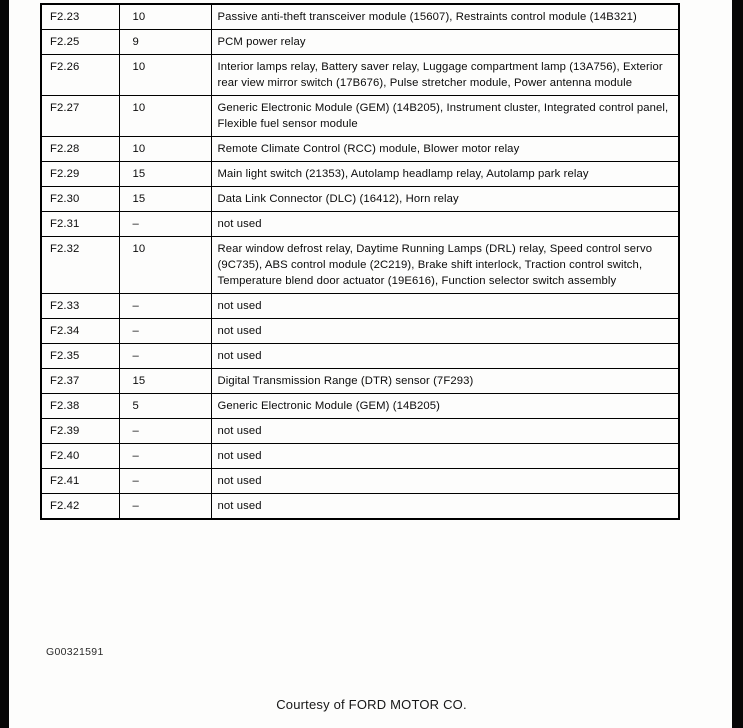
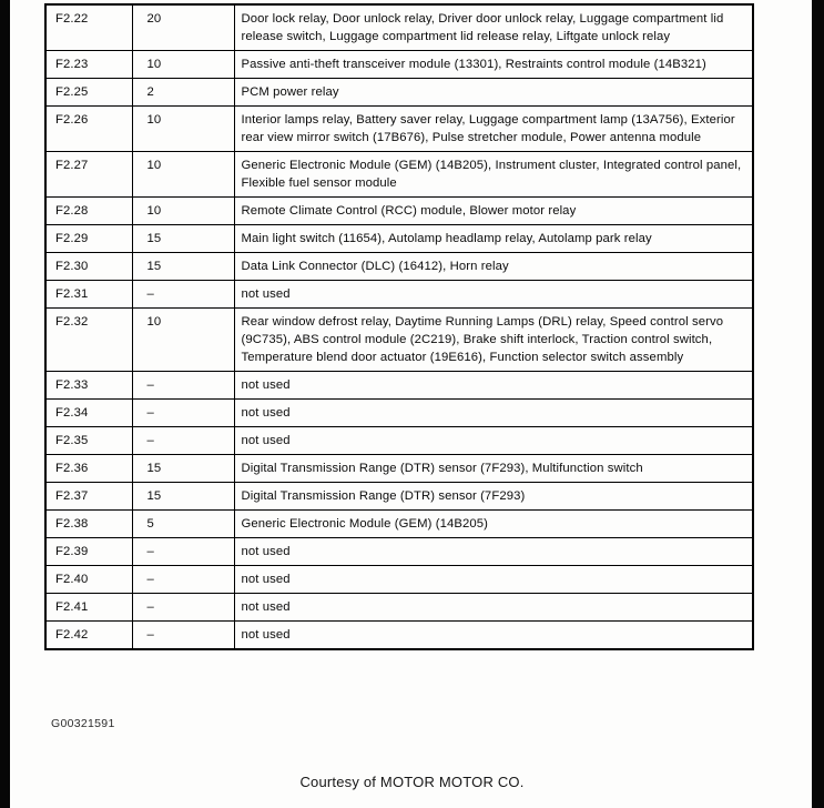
+ F2.22	20	Door lock relay, Door unlock relay, Driver door unlock relay, Luggage compartment lid release switch, Luggage compartment lid release relay, Liftgate unlock relay
- F2.23	10	Passive anti-theft transceiver module (15607), Restraints control module (14B321)
+ F2.23	10	Passive anti-theft transceiver module (13301), Restraints control module (14B321)
- F2.25	9	PCM power relay
+ F2.25	2	PCM power relay
  F2.26	10	Interior lamps relay, Battery saver relay, Luggage compartment lamp (13A756), Exterior rear view mirror switch (17B676), Pulse stretcher module, Power antenna module
  F2.27	10	Generic Electronic Module (GEM) (14B205), Instrument cluster, Integrated control panel, Flexible fuel sensor module
  F2.28	10	Remote Climate Control (RCC) module, Blower motor relay
- F2.29	15	Main light switch (21353), Autolamp headlamp relay, Autolamp park relay
+ F2.29	15	Main light switch (11654), Autolamp headlamp relay, Autolamp park relay
  F2.30	15	Data Link Connector (DLC) (16412), Horn relay
  F2.31	–	not used
  F2.32	10	Rear window defrost relay, Daytime Running Lamps (DRL) relay, Speed control servo (9C735), ABS control module (2C219), Brake shift interlock, Traction control switch, Temperature blend door actuator (19E616), Function selector switch assembly
  F2.33	–	not used
  F2.34	–	not used
  F2.35	–	not used
+ F2.36	15	Digital Transmission Range (DTR) sensor (7F293), Multifunction switch
  F2.37	15	Digital Transmission Range (DTR) sensor (7F293)
  F2.38	5	Generic Electronic Module (GEM) (14B205)
  F2.39	–	not used
  F2.40	–	not used
  F2.41	–	not used
  F2.42	–	not used
  G00321591
- Courtesy of FORD MOTOR CO.
+ Courtesy of MOTOR MOTOR CO.
